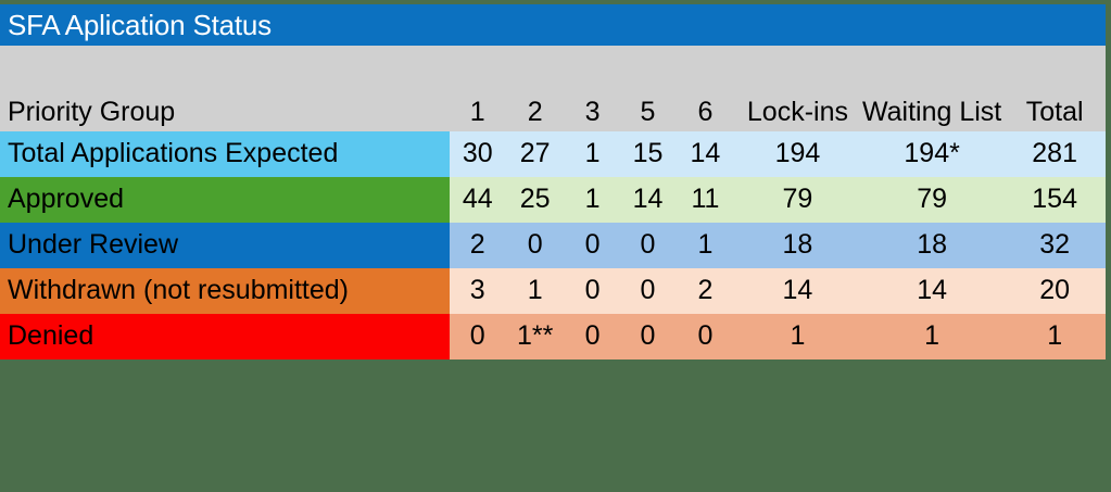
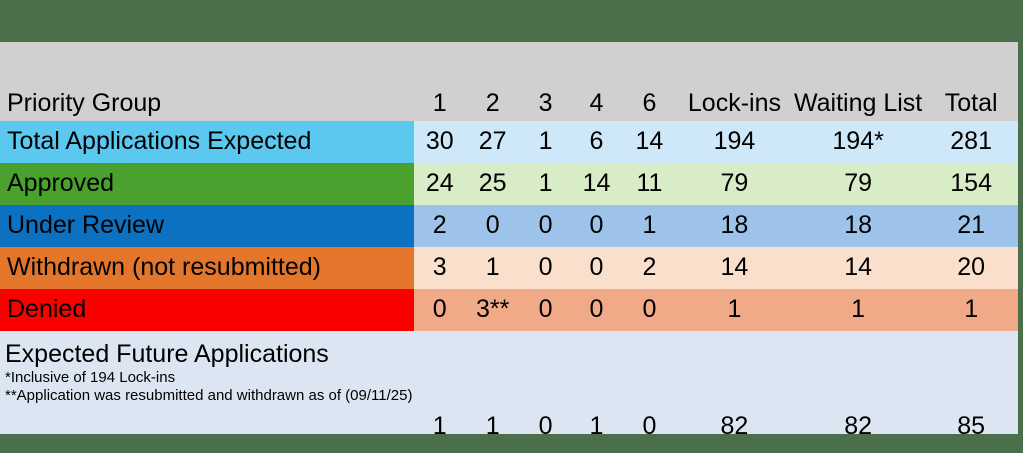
- SFA Aplication Status
- Priority Group	1	2	3	5	6	Lock-ins	Waiting List	Total
+ Priority Group	1	2	3	4	6	Lock-ins	Waiting List	Total
- Total Applications Expected	30	27	1	15	14	194	194*	281
+ Total Applications Expected	30	27	1	6	14	194	194*	281
- Approved	44	25	1	14	11	79	79	154
+ Approved	24	25	1	14	11	79	79	154
- Under Review	2	0	0	0	1	18	18	32
+ Under Review	2	0	0	0	1	18	18	21
  Withdrawn (not resubmitted)	3	1	0	0	2	14	14	20
- Denied	0	1**	0	0	0	1	1	1
+ Denied	0	3**	0	0	0	1	1	1
+ Expected Future Applications *Inclusive of 194 Lock-ins **Application was resubmitted and withdrawn as of (09/11/25)	1	1	0	1	0	82	82	85
